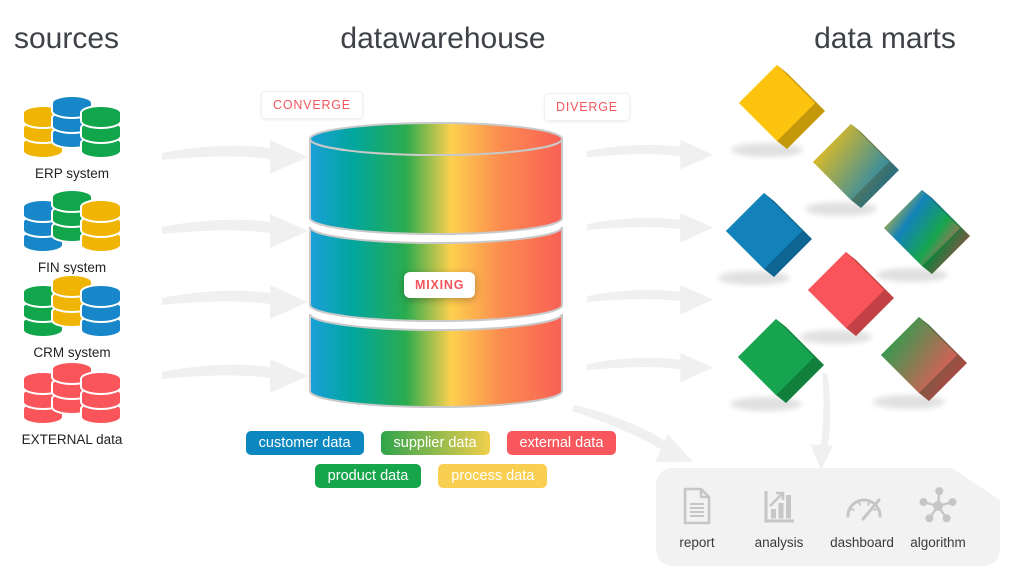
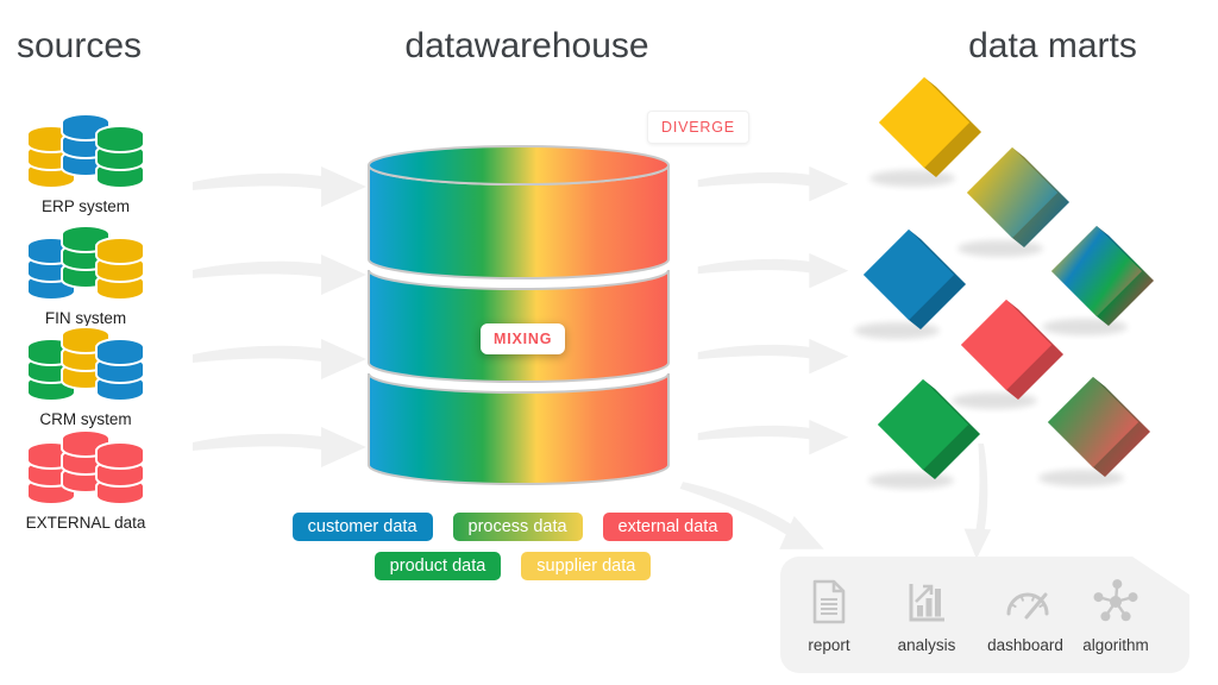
  sources
  datawarehouse
  data marts
  ERP system
  FIN system
  CRM system
  EXTERNAL data
- CONVERGE
  DIVERGE
  MIXING
  customer data
- supplier data
+ process data
  external data
  product data
- process data
+ supplier data
  report
  analysis
  dashboard
  algorithm
